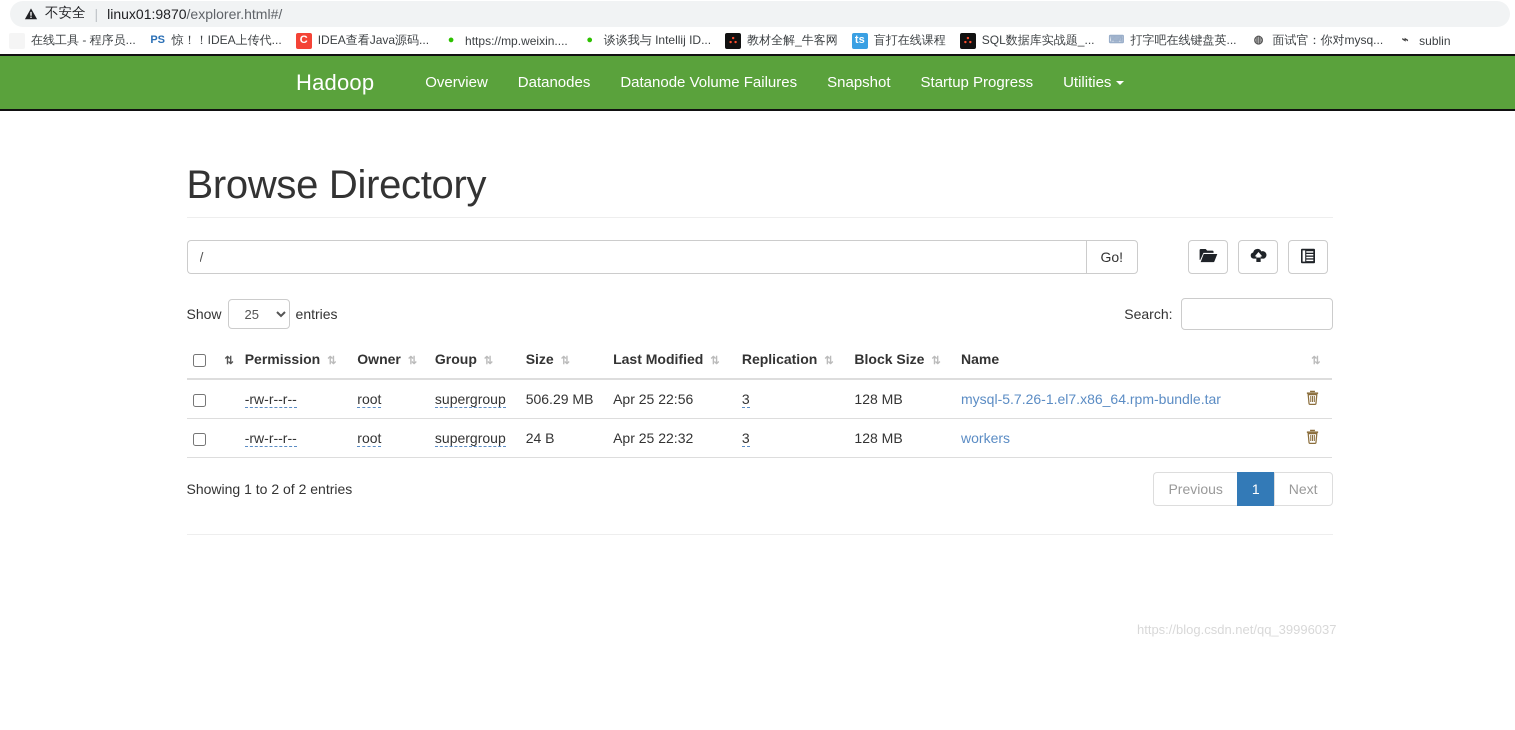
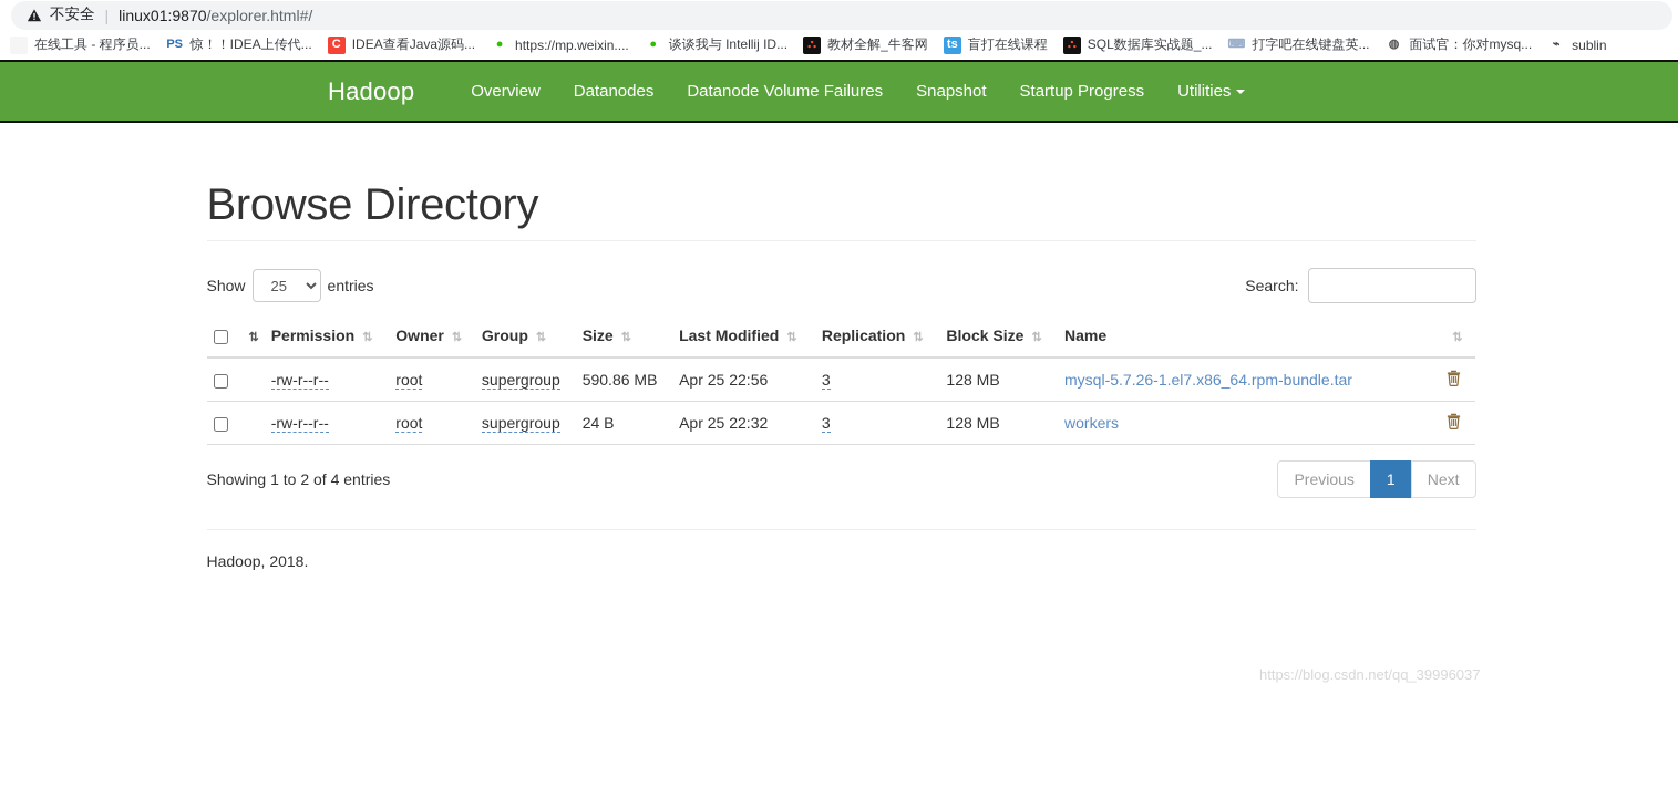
  不安全
  |
  linux01:9870/explorer.html#/
  在线工具 - 程序员...
  PS
  惊！！IDEA上传代...
  C
  IDEA查看Java源码...
  ●
  https://mp.weixin....
  ●
  谈谈我与 Intellij ID...
  ⛬
  教材全解_牛客网
  ts
  盲打在线课程
  ⛬
  SQL数据库实战题_...
  ⌨
  打字吧在线键盘英...
  ◍
  面试官：你对mysq...
  ⌁
  sublin
  Hadoop
  Overview
  Datanodes
  Datanode Volume Failures
  Snapshot
  Startup Progress
  Utilities
  Browse Directory
- /
- Go!
  Show
  25
  entries
  Search:
  	⇅	Permission ⇅	Owner ⇅	Group ⇅	Size ⇅	Last Modified ⇅	Replication ⇅	Block Size ⇅	Name	⇅
- 		-rw-r--r--	root	supergroup	506.29 MB	Apr 25 22:56	3	128 MB	mysql-5.7.26-1.el7.x86_64.rpm-bundle.tar
+ 		-rw-r--r--	root	supergroup	590.86 MB	Apr 25 22:56	3	128 MB	mysql-5.7.26-1.el7.x86_64.rpm-bundle.tar
  		-rw-r--r--	root	supergroup	24 B	Apr 25 22:32	3	128 MB	workers
- Showing 1 to 2 of 2 entries
+ Showing 1 to 2 of 4 entries
  Previous
  1
  Next
+ Hadoop, 2018.
  https://blog.csdn.net/qq_39996037
